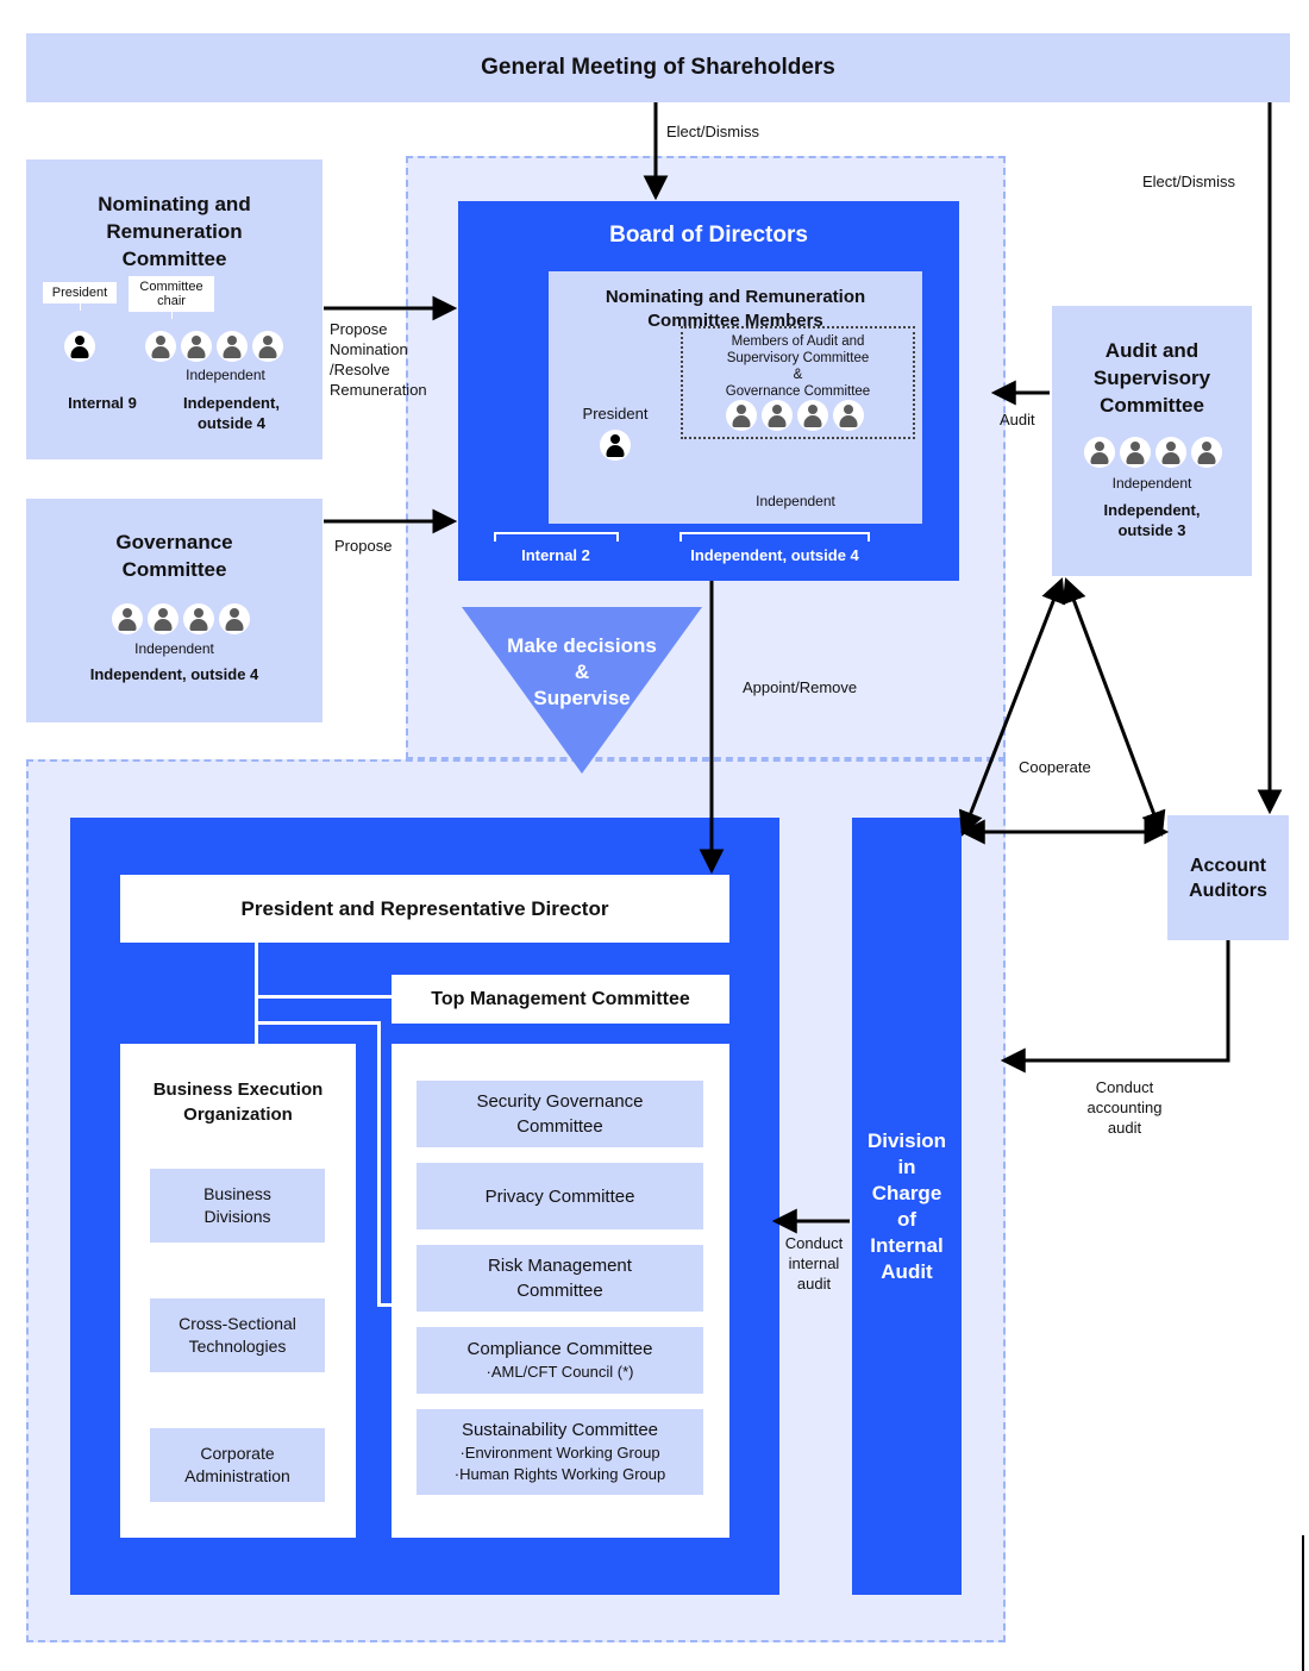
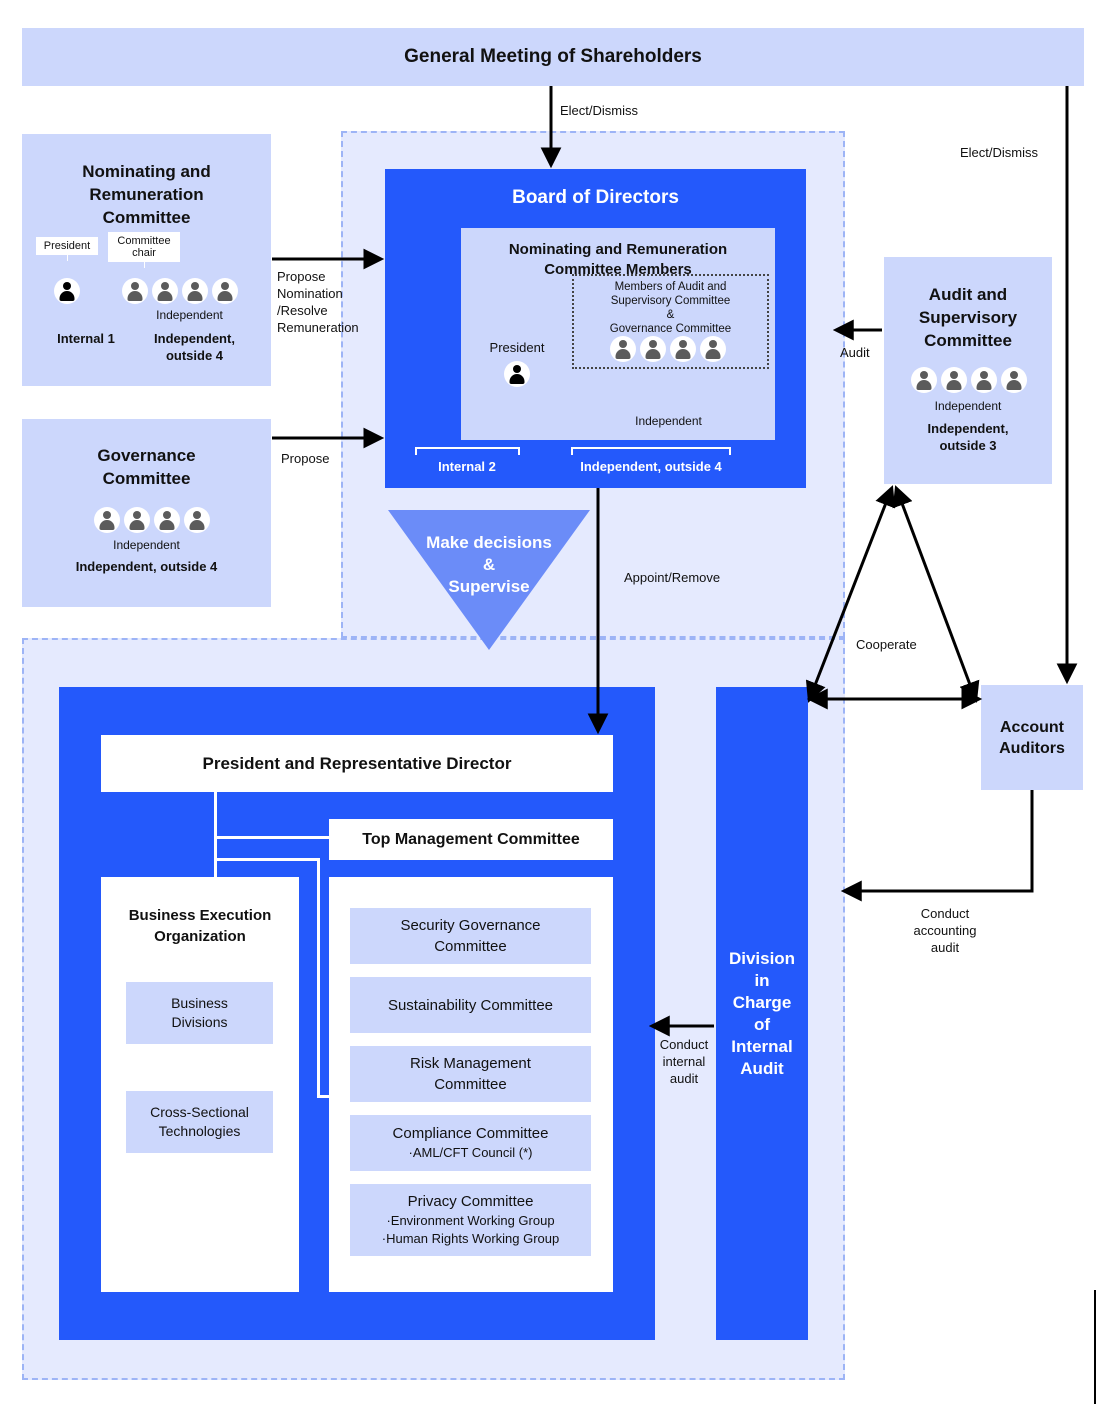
  General Meeting of Shareholders
  Nominating and
  Remuneration
  Committee
  President
  Committee
  chair
  Independent
- Internal 9
+ Internal 1
  Independent,
  outside 4
  Governance
  Committee
  Independent
  Independent, outside 4
  Board of Directors
  Nominating and Remuneration
  Committee Members
  President
  Members of Audit and
  Supervisory Committee
  &
  Governance Committee
  Independent
  Internal 2
  Independent, outside 4
  Audit and
  Supervisory
  Committee
  Independent
  Independent,
  outside 3
  Account
  Auditors
  President and Representative Director
  Top Management Committee
  Business Execution
  Organization
  Business
  Divisions
  Cross-Sectional
  Technologies
- Corporate
- Administration
  Security Governance
  Committee
- Privacy Committee
+ Sustainability Committee
  Risk Management
  Committee
  Compliance Committee
  ·AML/CFT Council (*)
- Sustainability Committee
+ Privacy Committee
  ·Environment Working Group
  ·Human Rights Working Group
  Division
  in
  Charge
  of
  Internal
  Audit
  Make decisions
  &
  Supervise
  Elect/Dismiss
  Elect/Dismiss
  Propose
  Nomination
  /Resolve
  Remuneration
  Propose
  Audit
  Appoint/Remove
  Cooperate
  Conduct
  accounting
  audit
  Conduct
  internal
  audit
